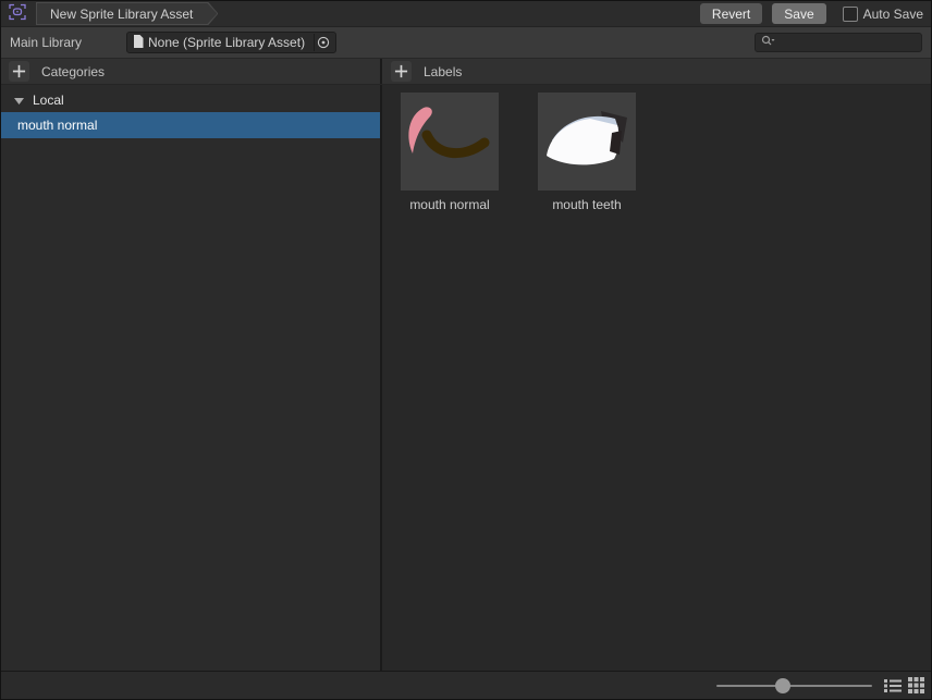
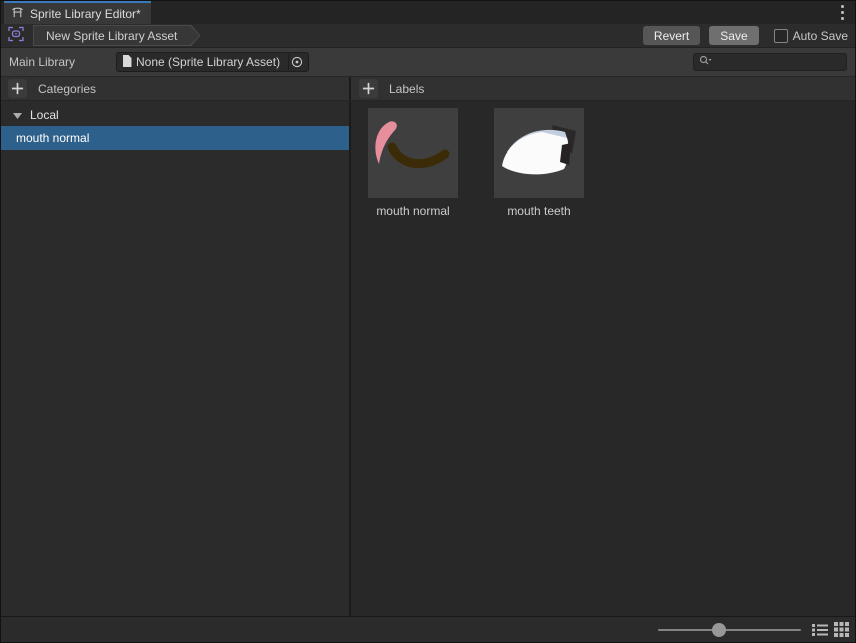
+ Sprite Library Editor*
  New Sprite Library Asset
  Revert
  Save
  Auto Save
  Main Library
  None (Sprite Library Asset)
  Categories
  Labels
  Local
  mouth normal
  mouth normal
  mouth teeth
